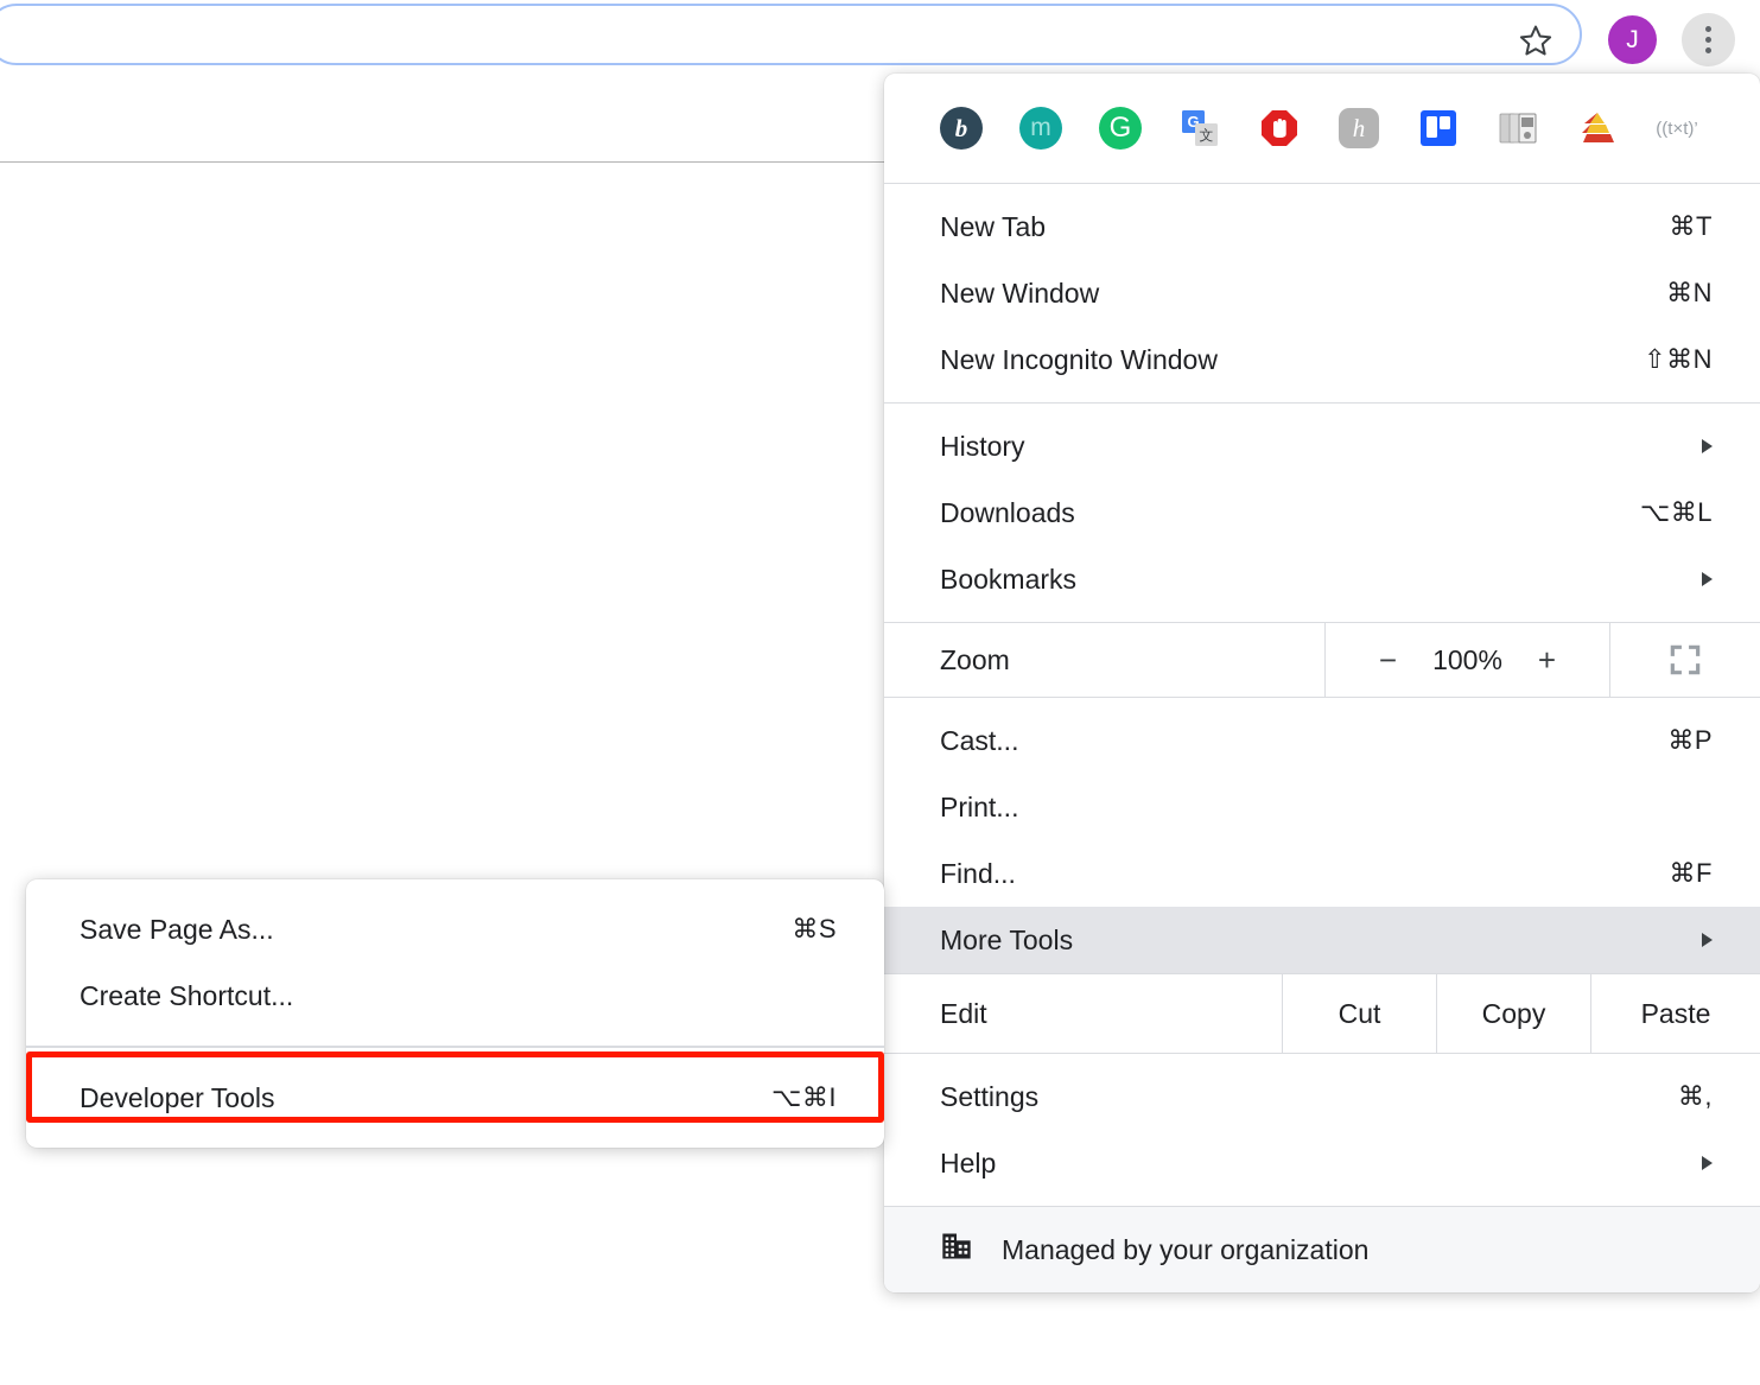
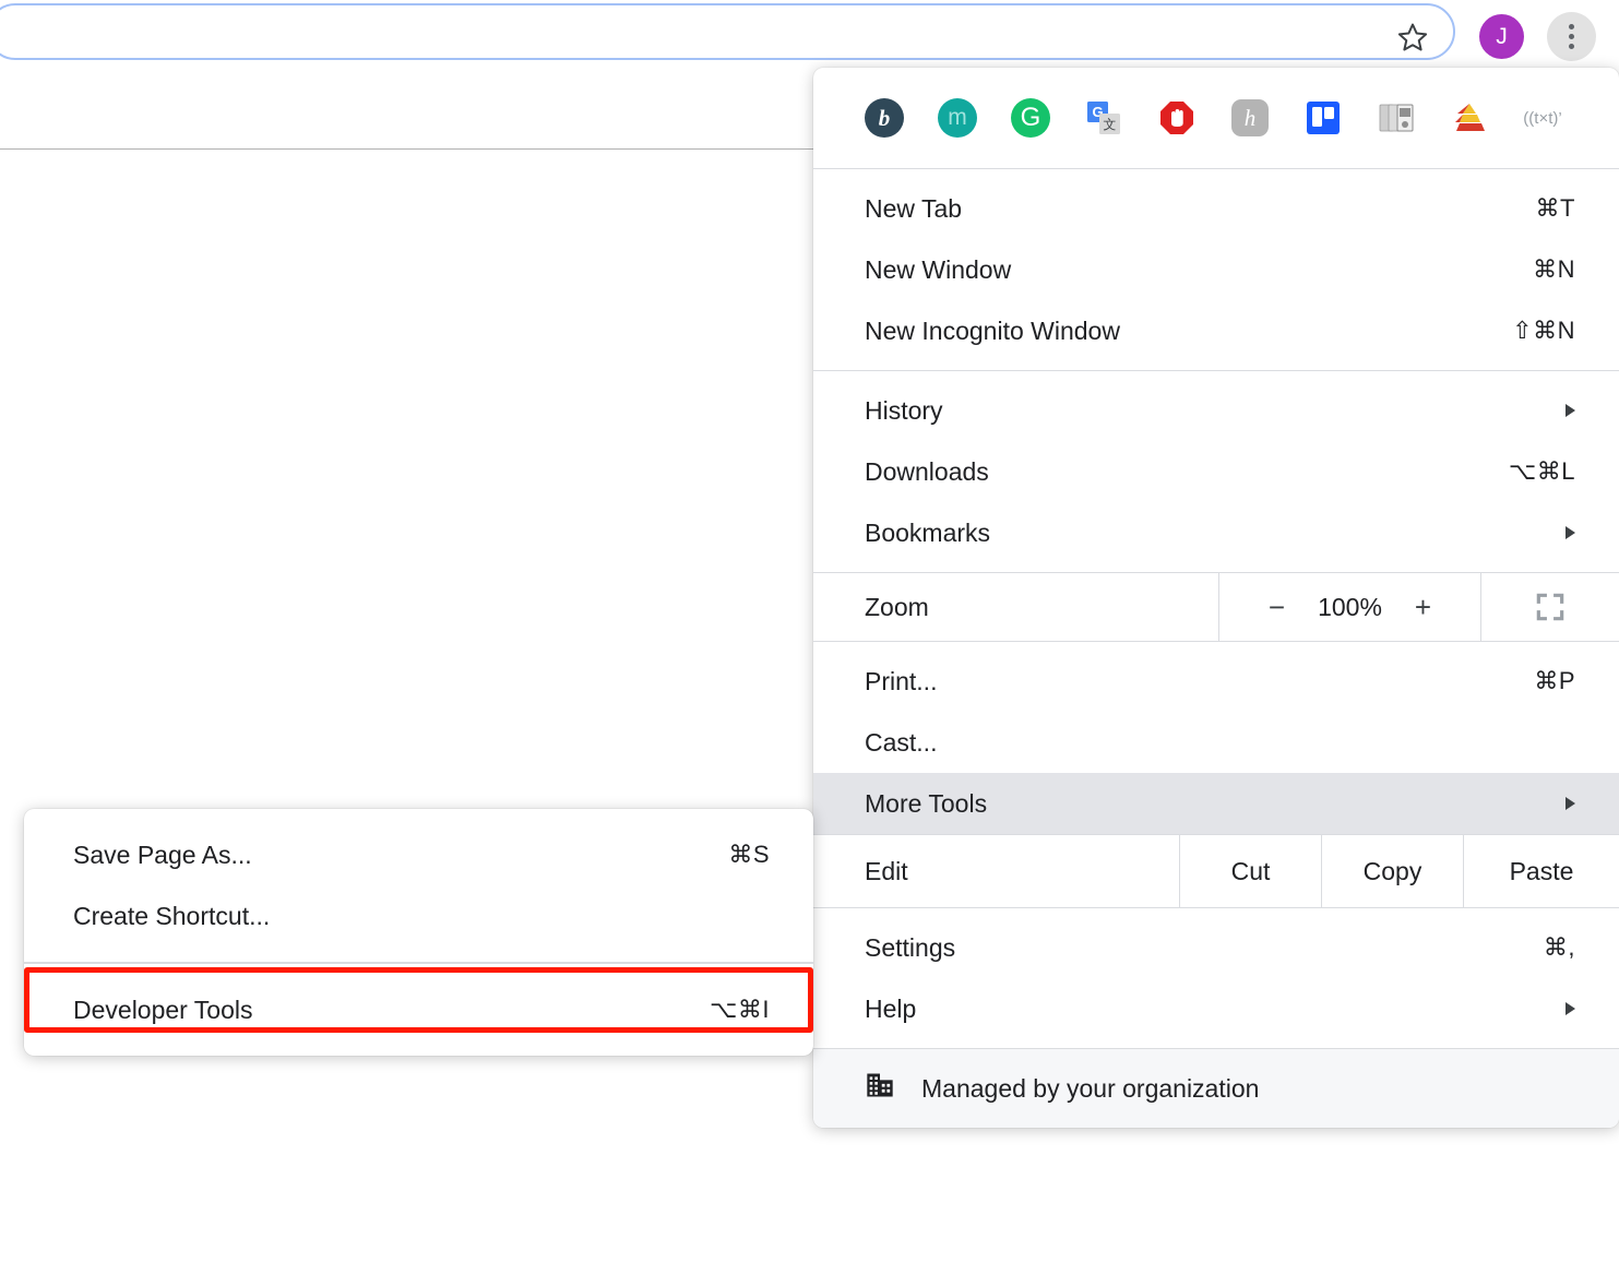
  J
  b
  m
  G
  G
  文
  h
  ((t×t)’
  New Tab
  ⌘T
  New Window
  ⌘N
  New Incognito Window
  ⇧⌘N
  History
  Downloads
  ⌥⌘L
  Bookmarks
  Zoom
  −
  100%
  +
- Cast...
+ Print...
  ⌘P
- Print...
+ Cast...
- Find...
- ⌘F
  More Tools
  Edit
  Cut
  Copy
  Paste
  Settings
  ⌘,
  Help
  Managed by your organization
  Save Page As...
  ⌘S
  Create Shortcut...
  Developer Tools
  ⌥⌘I
